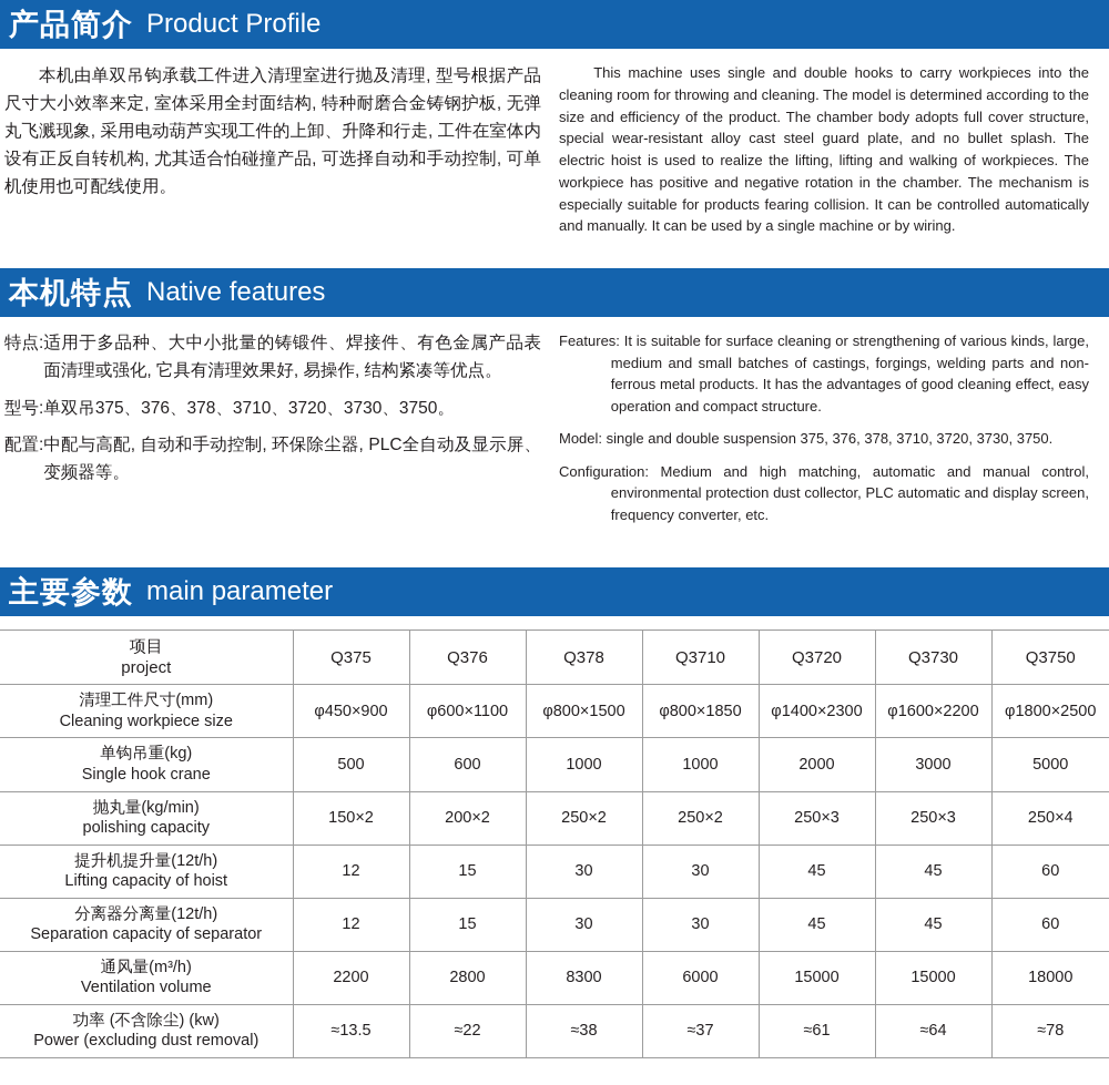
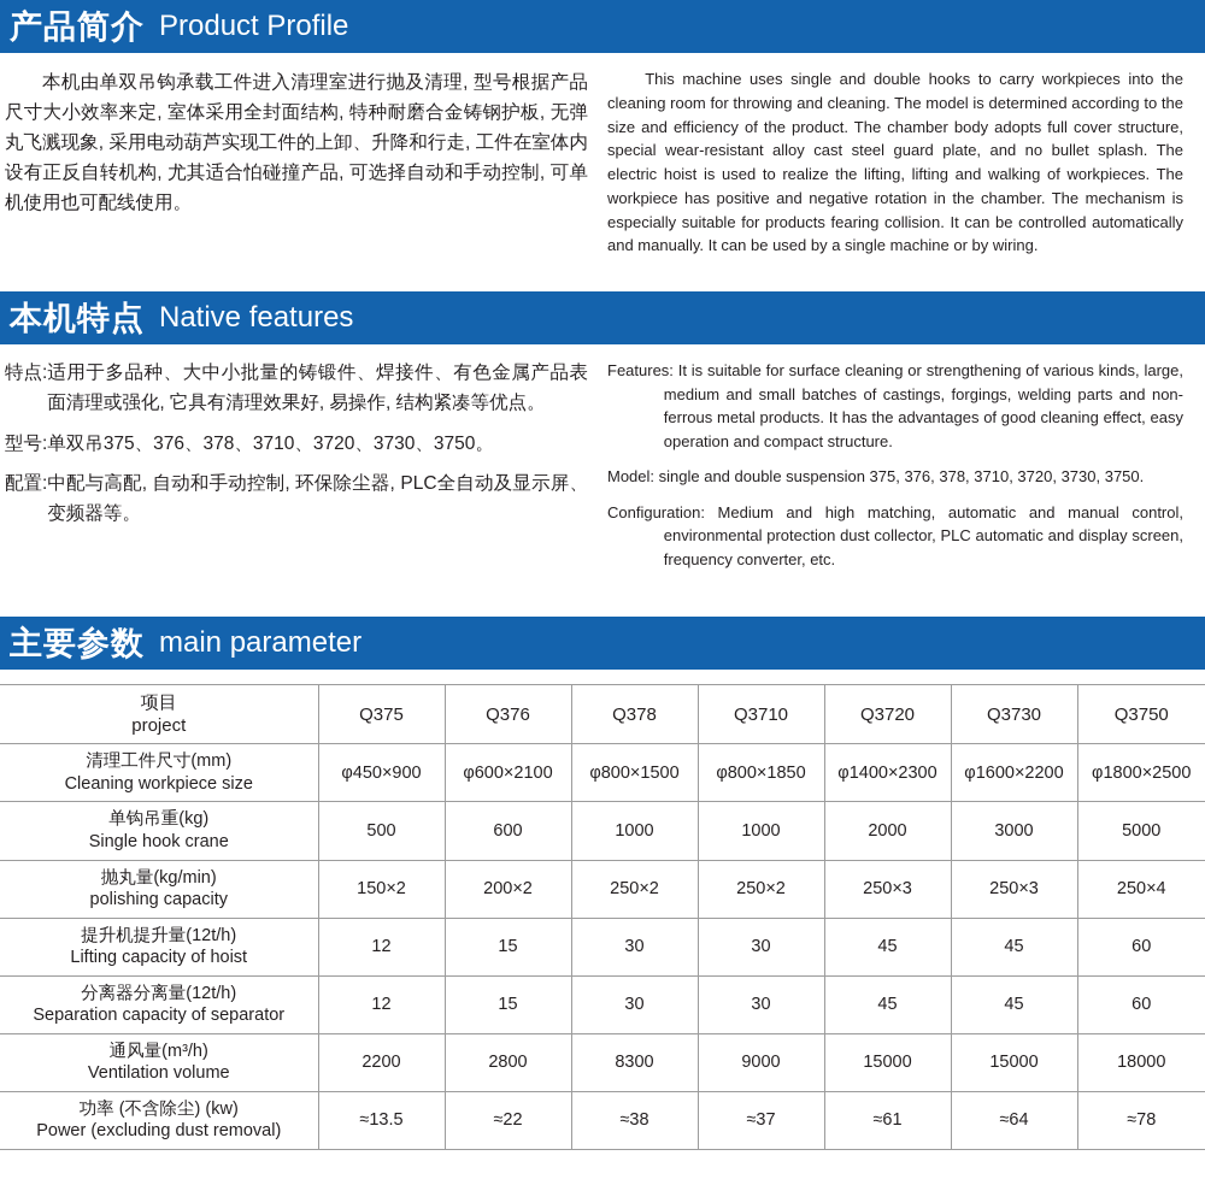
  产品简介
  Product Profile
  本机由单双吊钩承载工件进入清理室进行抛及清理, 型号根据产品尺寸大小效率来定, 室体采用全封面结构, 特种耐磨合金铸钢护板, 无弹丸飞溅现象, 采用电动葫芦实现工件的上卸、升降和行走, 工件在室体内设有正反自转机构, 尤其适合怕碰撞产品, 可选择自动和手动控制, 可单机使用也可配线使用。
  This machine uses single and double hooks to carry workpieces into the cleaning room for throwing and cleaning. The model is determined according to the size and efficiency of the product. The chamber body adopts full cover structure, special wear-resistant alloy cast steel guard plate, and no bullet splash. The electric hoist is used to realize the lifting, lifting and walking of workpieces. The workpiece has positive and negative rotation in the chamber. The mechanism is especially suitable for products fearing collision. It can be controlled automatically and manually. It can be used by a single machine or by wiring.
  本机特点
  Native features
  特点:
  适用于多品种、大中小批量的铸锻件、焊接件、有色金属产品表面清理或强化, 它具有清理效果好, 易操作, 结构紧凑等优点。
  型号:
  单双吊375、376、378、3710、3720、3730、3750。
  配置:
  中配与高配, 自动和手动控制, 环保除尘器, PLC全自动及显示屏、变频器等。
  Features: It is suitable for surface cleaning or strengthening of various kinds, large, medium and small batches of castings, forgings, welding parts and non-ferrous metal products. It has the advantages of good cleaning effect, easy operation and compact structure.
  Model: single and double suspension 375, 376, 378, 3710, 3720, 3730, 3750.
  Configuration: Medium and high matching, automatic and manual control, environmental protection dust collector, PLC automatic and display screen, frequency converter, etc.
  主要参数
  main parameter
  项目 project	Q375	Q376	Q378	Q3710	Q3720	Q3730	Q3750
- 清理工件尺寸(mm) Cleaning workpiece size	φ450×900	φ600×1100	φ800×1500	φ800×1850	φ1400×2300	φ1600×2200	φ1800×2500
+ 清理工件尺寸(mm) Cleaning workpiece size	φ450×900	φ600×2100	φ800×1500	φ800×1850	φ1400×2300	φ1600×2200	φ1800×2500
  单钩吊重(kg) Single hook crane	500	600	1000	1000	2000	3000	5000
  抛丸量(kg/min) polishing capacity	150×2	200×2	250×2	250×2	250×3	250×3	250×4
  提升机提升量(12t/h) Lifting capacity of hoist	12	15	30	30	45	45	60
  分离器分离量(12t/h) Separation capacity of separator	12	15	30	30	45	45	60
- 通风量(m³/h) Ventilation volume	2200	2800	8300	6000	15000	15000	18000
+ 通风量(m³/h) Ventilation volume	2200	2800	8300	9000	15000	15000	18000
  功率 (不含除尘) (kw) Power (excluding dust removal)	≈13.5	≈22	≈38	≈37	≈61	≈64	≈78
